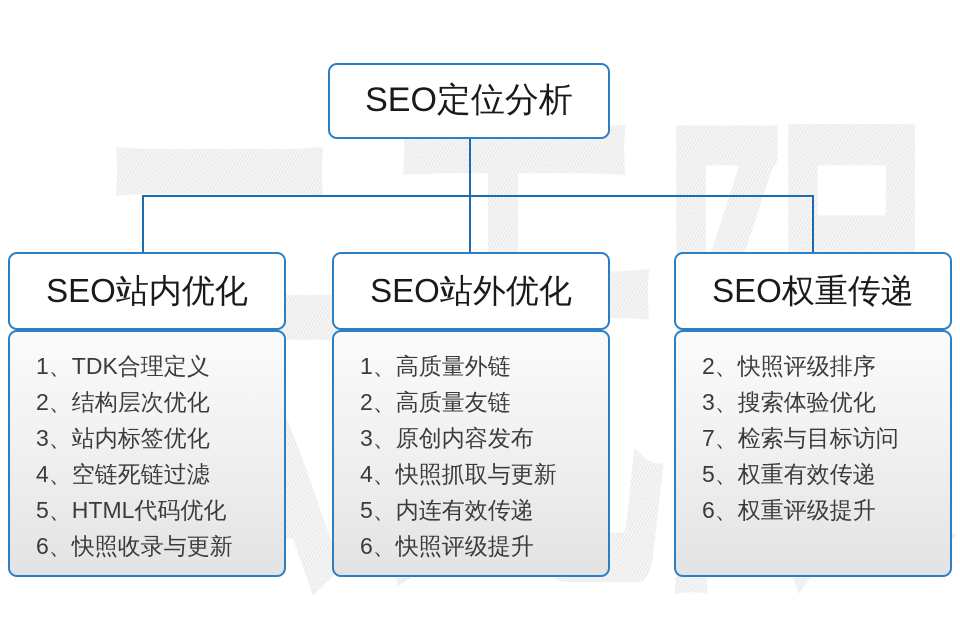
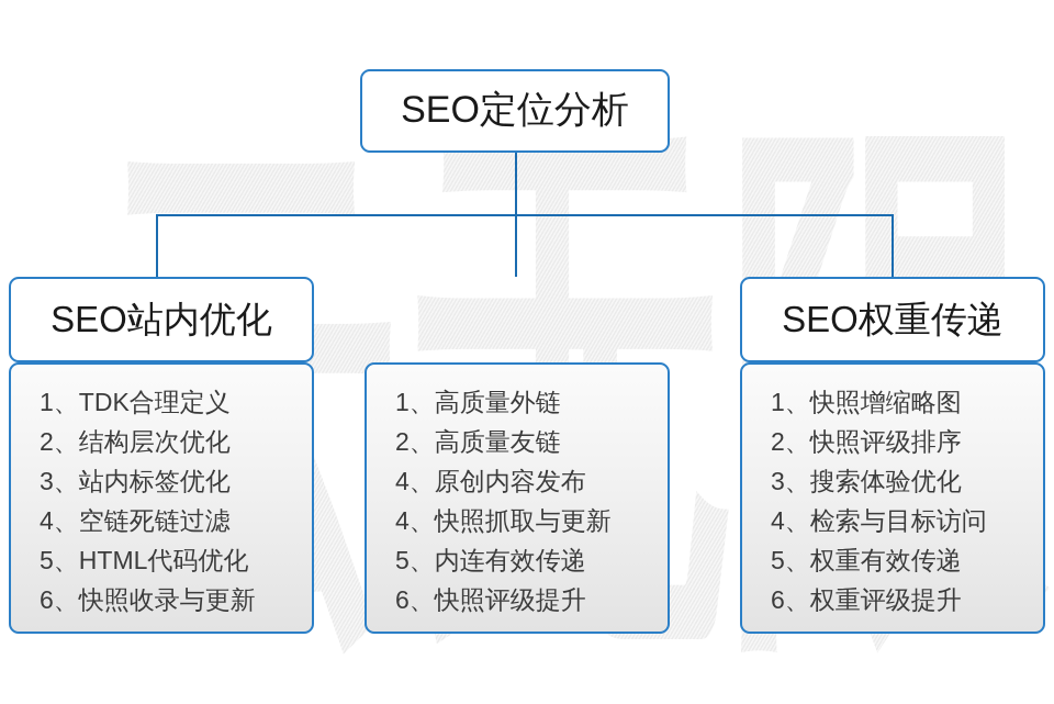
  SEO定位分析
  SEO站内优化
  1、TDK合理定义
  2、结构层次优化
  3、站内标签优化
  4、空链死链过滤
  5、HTML代码优化
  6、快照收录与更新
- SEO站外优化
  1、高质量外链
  2、高质量友链
- 3、原创内容发布
+ 4、原创内容发布
  4、快照抓取与更新
  5、内连有效传递
  6、快照评级提升
  SEO权重传递
+ 1、快照增缩略图
  2、快照评级排序
  3、搜索体验优化
- 7、检索与目标访问
+ 4、检索与目标访问
  5、权重有效传递
  6、权重评级提升
